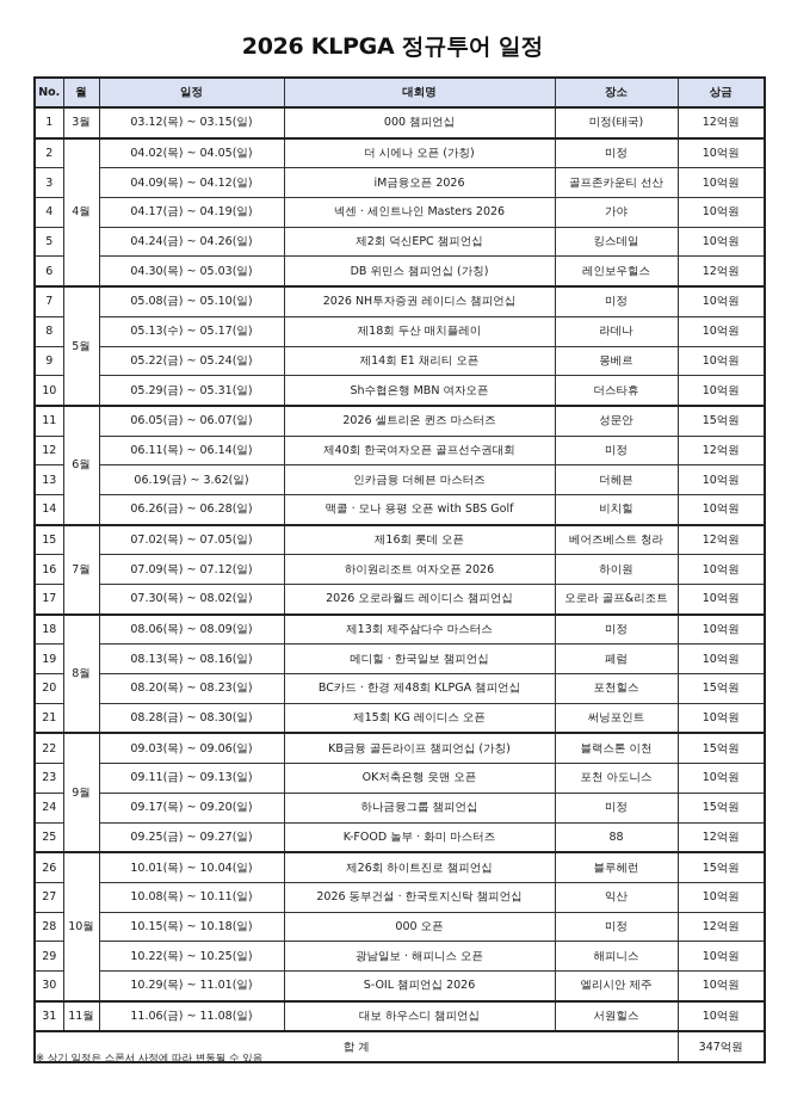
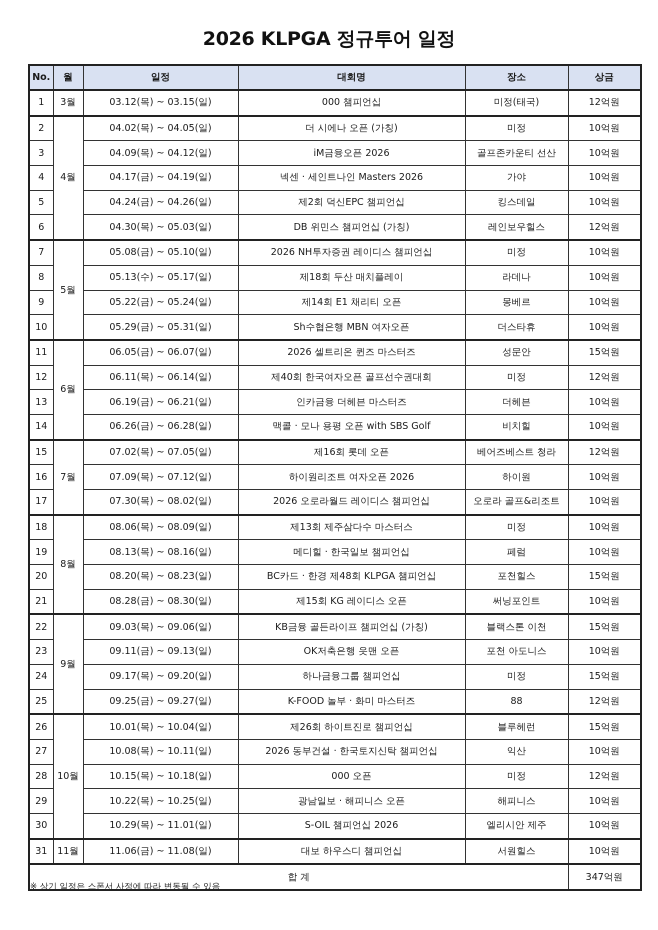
  2026 KLPGA 정규투어 일정
  No.	월	일정	대회명	장소	상금
  1	3월	03.12(목) ~ 03.15(일)	000 챔피언십	미정(태국)	12억원
  2	4월	04.02(목) ~ 04.05(일)	더 시에나 오픈 (가칭)	미정	10억원
  3	04.09(목) ~ 04.12(일)	iM금융오픈 2026	골프존카운티 선산	10억원
  4	04.17(금) ~ 04.19(일)	넥센 · 세인트나인 Masters 2026	가야	10억원
  5	04.24(금) ~ 04.26(일)	제2회 덕신EPC 챔피언십	킹스데일	10억원
  6	04.30(목) ~ 05.03(일)	DB 위민스 챔피언십 (가칭)	레인보우힐스	12억원
  7	5월	05.08(금) ~ 05.10(일)	2026 NH투자증권 레이디스 챔피언십	미정	10억원
  8	05.13(수) ~ 05.17(일)	제18회 두산 매치플레이	라데나	10억원
  9	05.22(금) ~ 05.24(일)	제14회 E1 채리티 오픈	몽베르	10억원
  10	05.29(금) ~ 05.31(일)	Sh수협은행 MBN 여자오픈	더스타휴	10억원
  11	6월	06.05(금) ~ 06.07(일)	2026 셀트리온 퀸즈 마스터즈	성문안	15억원
  12	06.11(목) ~ 06.14(일)	제40회 한국여자오픈 골프선수권대회	미정	12억원
- 13	06.19(금) ~ 3.62(일)	인카금융 더헤븐 마스터즈	더헤븐	10억원
+ 13	06.19(금) ~ 06.21(일)	인카금융 더헤븐 마스터즈	더헤븐	10억원
  14	06.26(금) ~ 06.28(일)	맥콜 · 모나 용평 오픈 with SBS Golf	비치힐	10억원
  15	7월	07.02(목) ~ 07.05(일)	제16회 롯데 오픈	베어즈베스트 청라	12억원
  16	07.09(목) ~ 07.12(일)	하이원리조트 여자오픈 2026	하이원	10억원
  17	07.30(목) ~ 08.02(일)	2026 오로라월드 레이디스 챔피언십	오로라 골프&리조트	10억원
  18	8월	08.06(목) ~ 08.09(일)	제13회 제주삼다수 마스터스	미정	10억원
  19	08.13(목) ~ 08.16(일)	메디힐 · 한국일보 챔피언십	페럼	10억원
  20	08.20(목) ~ 08.23(일)	BC카드 · 한경 제48회 KLPGA 챔피언십	포천힐스	15억원
  21	08.28(금) ~ 08.30(일)	제15회 KG 레이디스 오픈	써닝포인트	10억원
  22	9월	09.03(목) ~ 09.06(일)	KB금융 골든라이프 챔피언십 (가칭)	블랙스톤 이천	15억원
  23	09.11(금) ~ 09.13(일)	OK저축은행 읏맨 오픈	포천 아도니스	10억원
  24	09.17(목) ~ 09.20(일)	하나금융그룹 챔피언십	미정	15억원
  25	09.25(금) ~ 09.27(일)	K-FOOD 놀부 · 화미 마스터즈	88	12억원
  26	10월	10.01(목) ~ 10.04(일)	제26회 하이트진로 챔피언십	블루헤런	15억원
  27	10.08(목) ~ 10.11(일)	2026 동부건설 · 한국토지신탁 챔피언십	익산	10억원
  28	10.15(목) ~ 10.18(일)	000 오픈	미정	12억원
  29	10.22(목) ~ 10.25(일)	광남일보 · 해피니스 오픈	해피니스	10억원
  30	10.29(목) ~ 11.01(일)	S-OIL 챔피언십 2026	엘리시안 제주	10억원
  31	11월	11.06(금) ~ 11.08(일)	대보 하우스디 챔피언십	서원힐스	10억원
  합 계	347억원
  ※ 상기 일정은 스폰서 사정에 따라 변동될 수 있음
